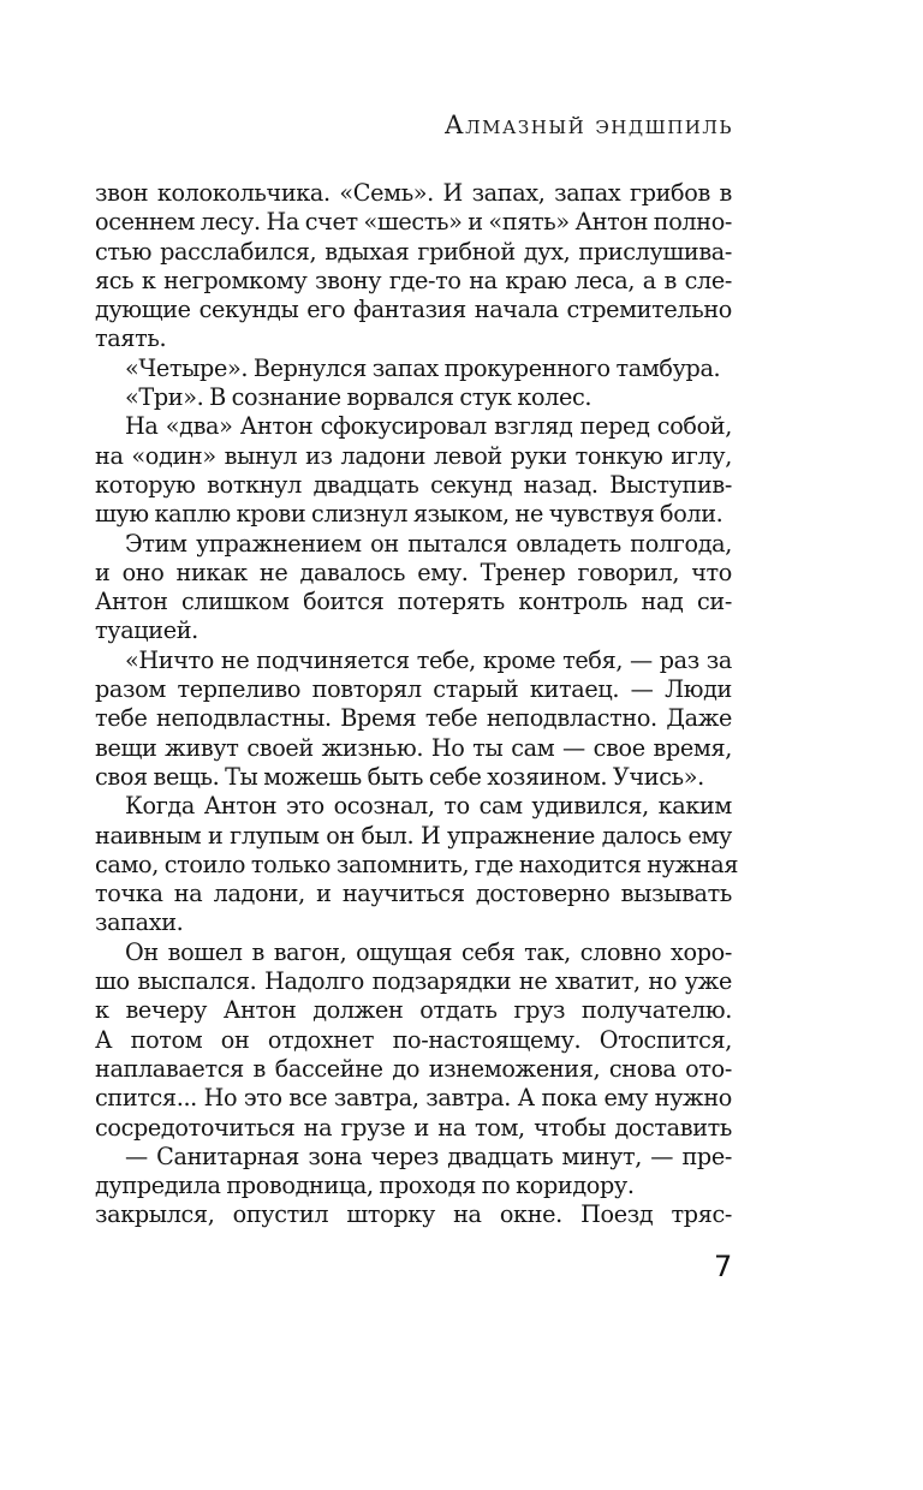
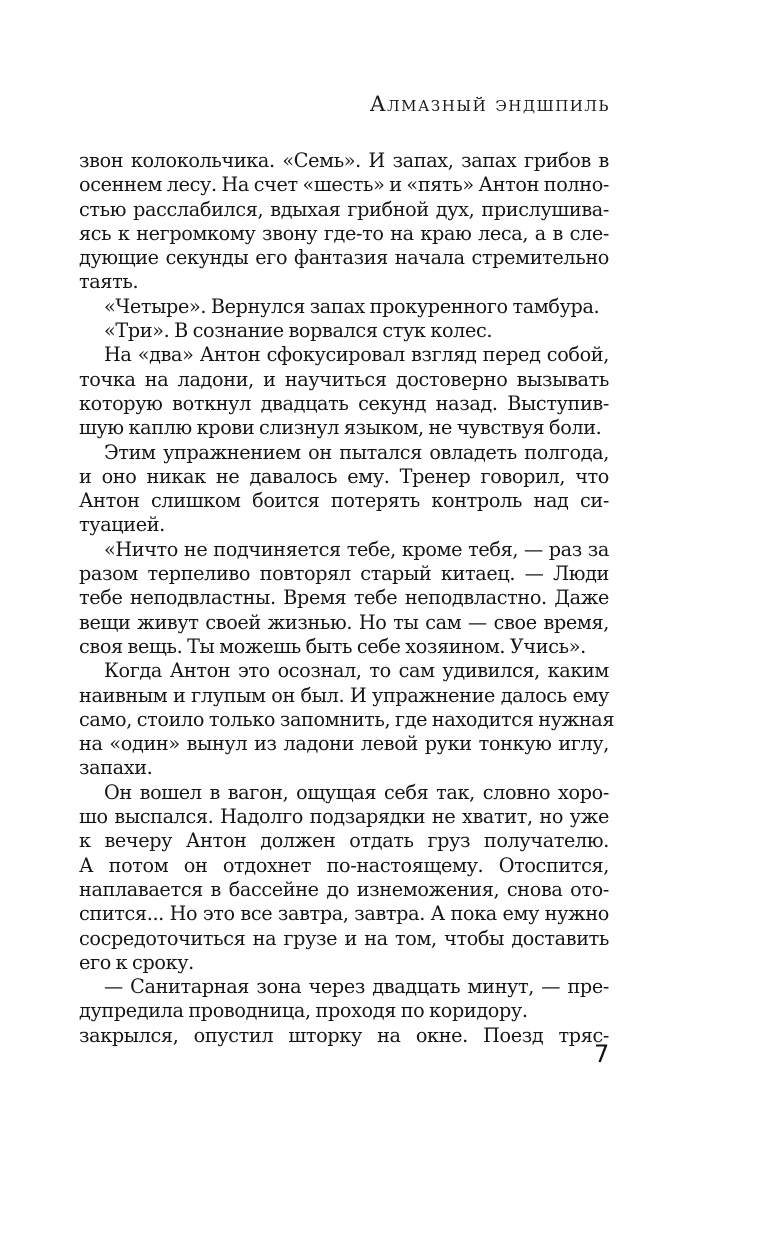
  Алмазный эндшпиль
  звон колокольчика. «Семь». И запах, запах грибов в
  осеннем лесу. На счет «шесть» и «пять» Антон полно-
  стью расслабился, вдыхая грибной дух, прислушива-
  ясь к негромкому звону где-то на краю леса, а в сле-
  дующие секунды его фантазия начала стремительно
  таять.
  «Четыре». Вернулся запах прокуренного тамбура.
  «Три». В сознание ворвался стук колес.
  На «два» Антон сфокусировал взгляд перед собой,
- на «один» вынул из ладони левой руки тонкую иглу,
+ точка на ладони, и научиться достоверно вызывать
  которую воткнул двадцать секунд назад. Выступив-
  шую каплю крови слизнул языком, не чувствуя боли.
  Этим упражнением он пытался овладеть полгода,
  и оно никак не давалось ему. Тренер говорил, что
  Антон слишком боится потерять контроль над си-
  туацией.
  «Ничто не подчиняется тебе, кроме тебя, — раз за
  разом терпеливо повторял старый китаец. — Люди
  тебе неподвластны. Время тебе неподвластно. Даже
  вещи живут своей жизнью. Но ты сам — свое время,
  своя вещь. Ты можешь быть себе хозяином. Учись».
  Когда Антон это осознал, то сам удивился, каким
  наивным и глупым он был. И упражнение далось ему
  само, стоило только запомнить, где находится нужная
- точка на ладони, и научиться достоверно вызывать
+ на «один» вынул из ладони левой руки тонкую иглу,
  запахи.
  Он вошел в вагон, ощущая себя так, словно хоро-
  шо выспался. Надолго подзарядки не хватит, но уже
  к вечеру Антон должен отдать груз получателю.
  А потом он отдохнет по-настоящему. Отоспится,
  наплавается в бассейне до изнеможения, снова ото-
  спится... Но это все завтра, завтра. А пока ему нужно
  сосредоточиться на грузе и на том, чтобы доставить
+ его к сроку.
  — Санитарная зона через двадцать минут, — пре-
  дупредила проводница, проходя по коридору.
  закрылся, опустил шторку на окне. Поезд тряс-
  7
